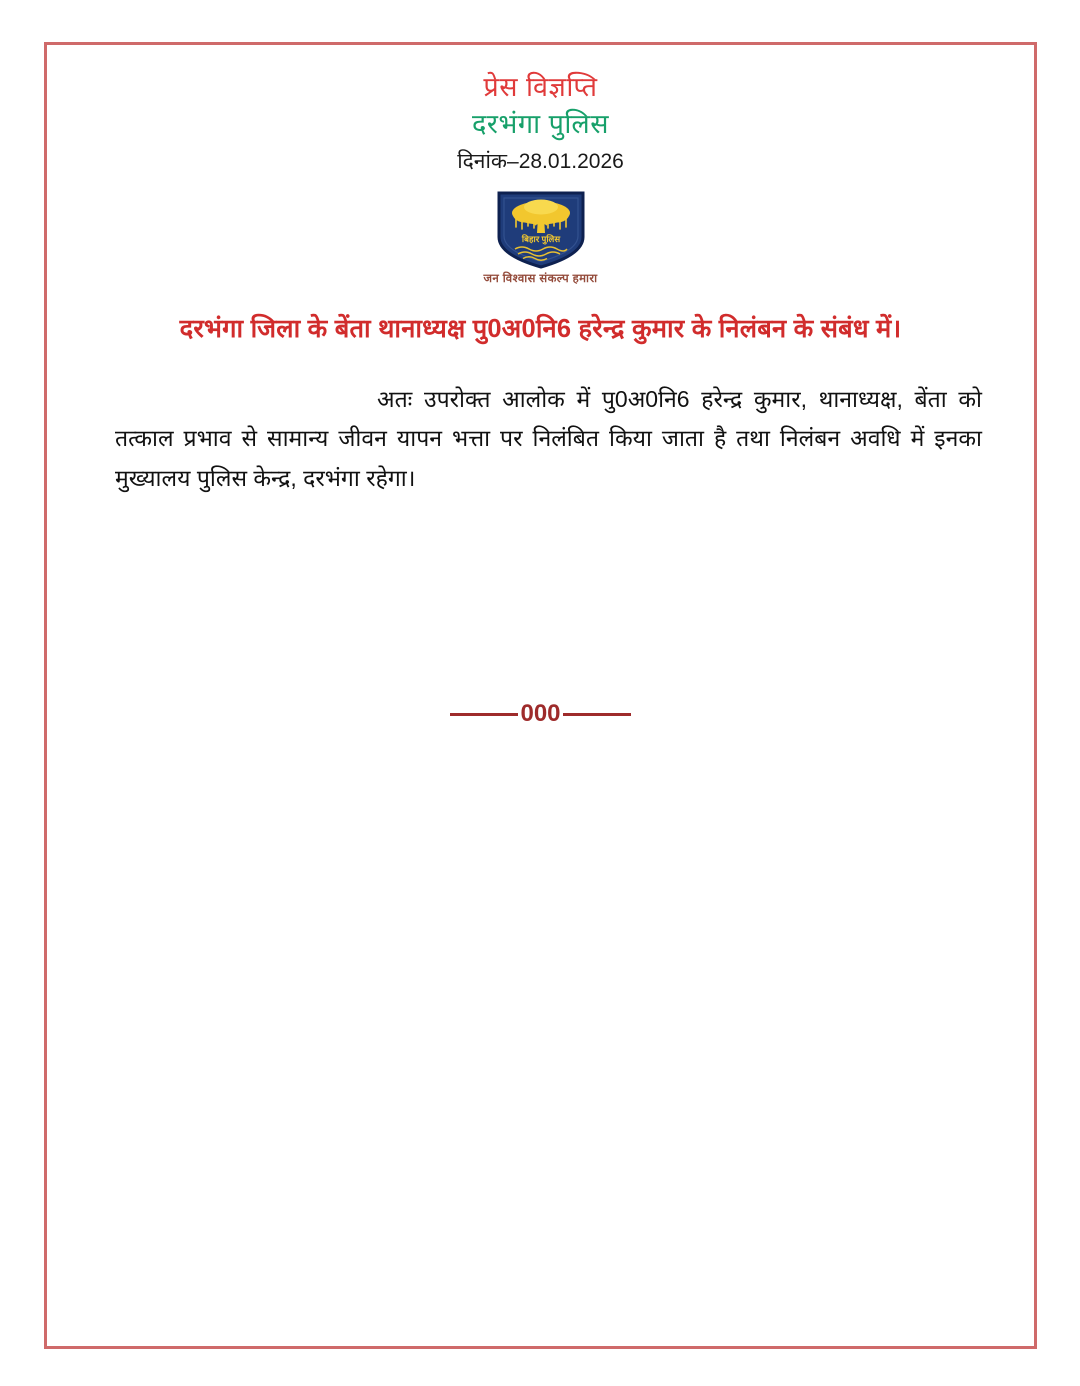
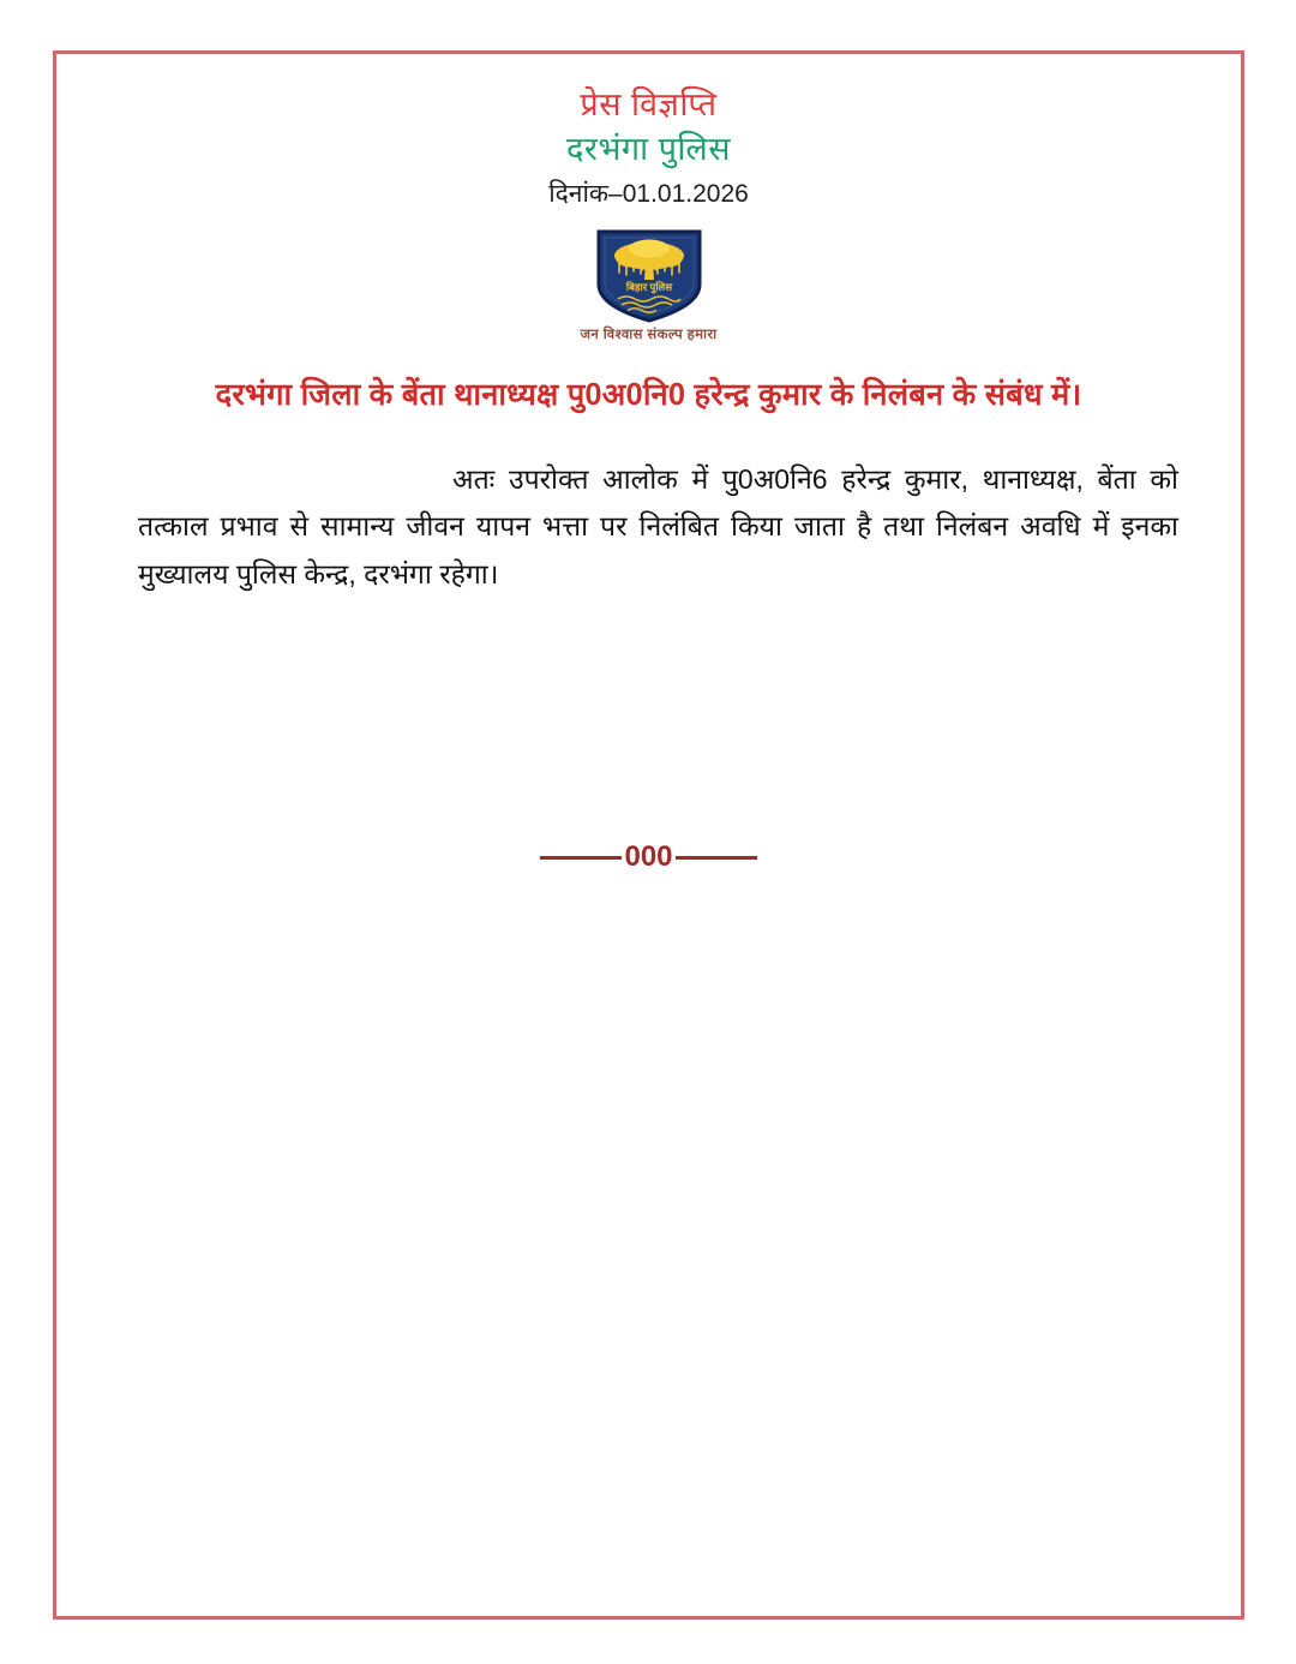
  प्रेस विज्ञप्ति
  दरभंगा पुलिस
- दिनांक–28.01.2026
+ दिनांक–01.01.2026
  बिहार पुलिस
  जन विश्वास संकल्प हमारा
- दरभंगा जिला के बेंता थानाध्यक्ष पु0अ0नि6 हरेन्द्र कुमार के निलंबन के संबंध में।
+ दरभंगा जिला के बेंता थानाध्यक्ष पु0अ0नि0 हरेन्द्र कुमार के निलंबन के संबंध में।
  अतः उपरोक्त आलोक में पु0अ0नि6 हरेन्द्र कुमार, थानाध्यक्ष, बेंता को तत्काल प्रभाव से सामान्य जीवन यापन भत्ता पर निलंबित किया जाता है तथा निलंबन अवधि में इनका मुख्यालय पुलिस केन्द्र, दरभंगा रहेगा।
  000
